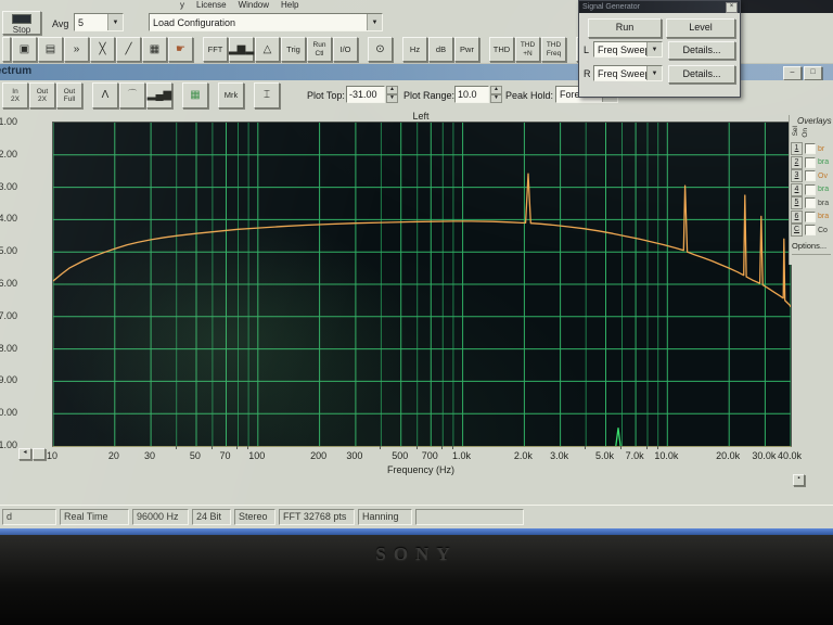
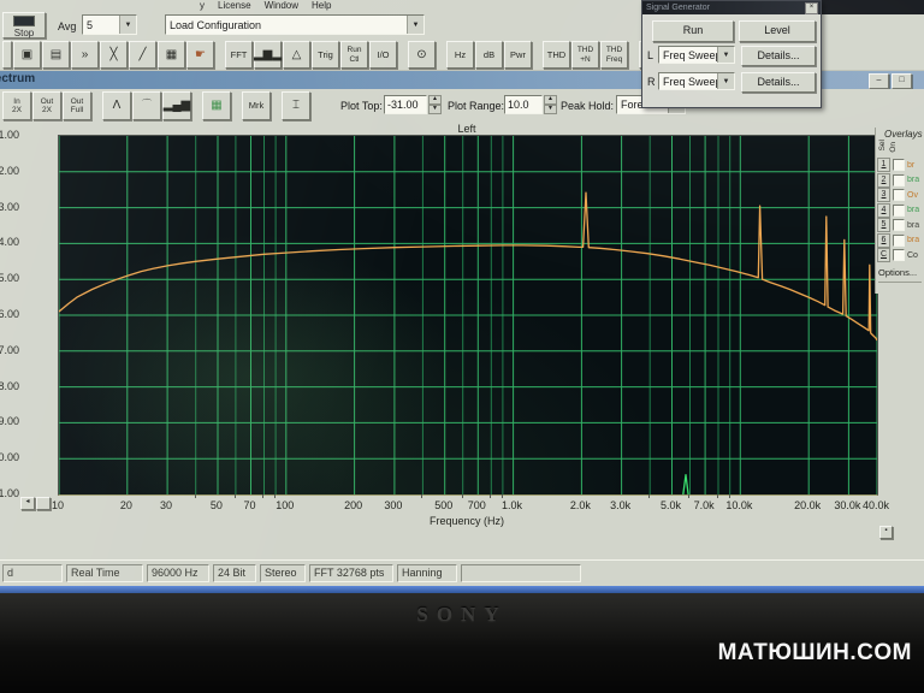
  SONY
+ МАТЮШИН.COM
